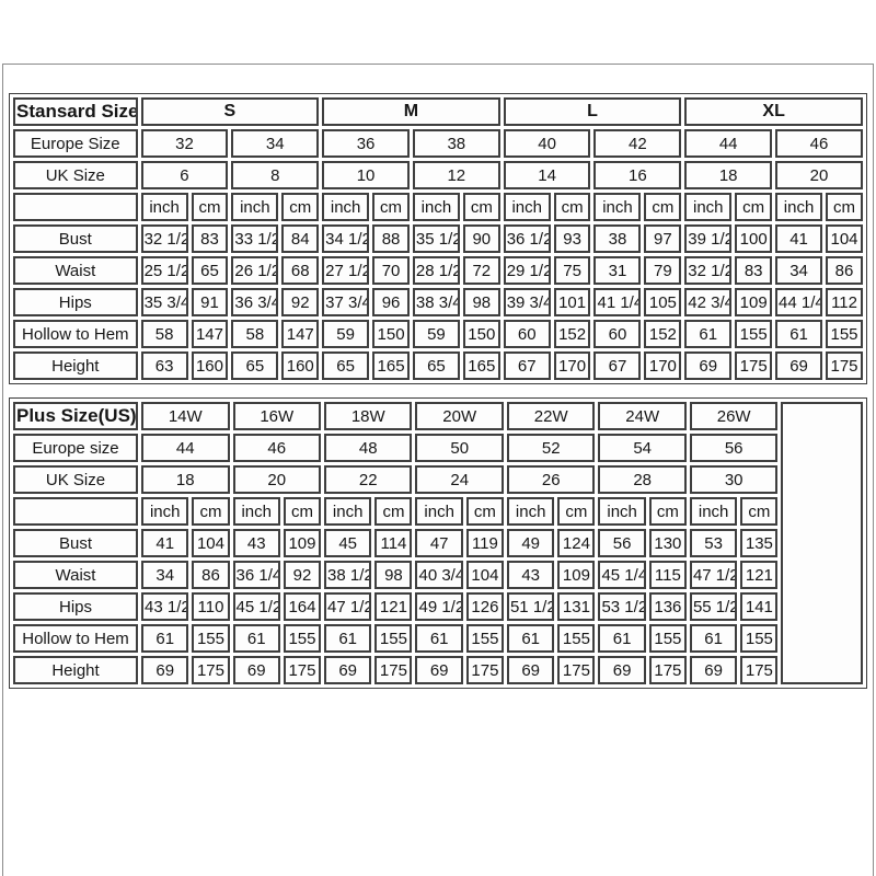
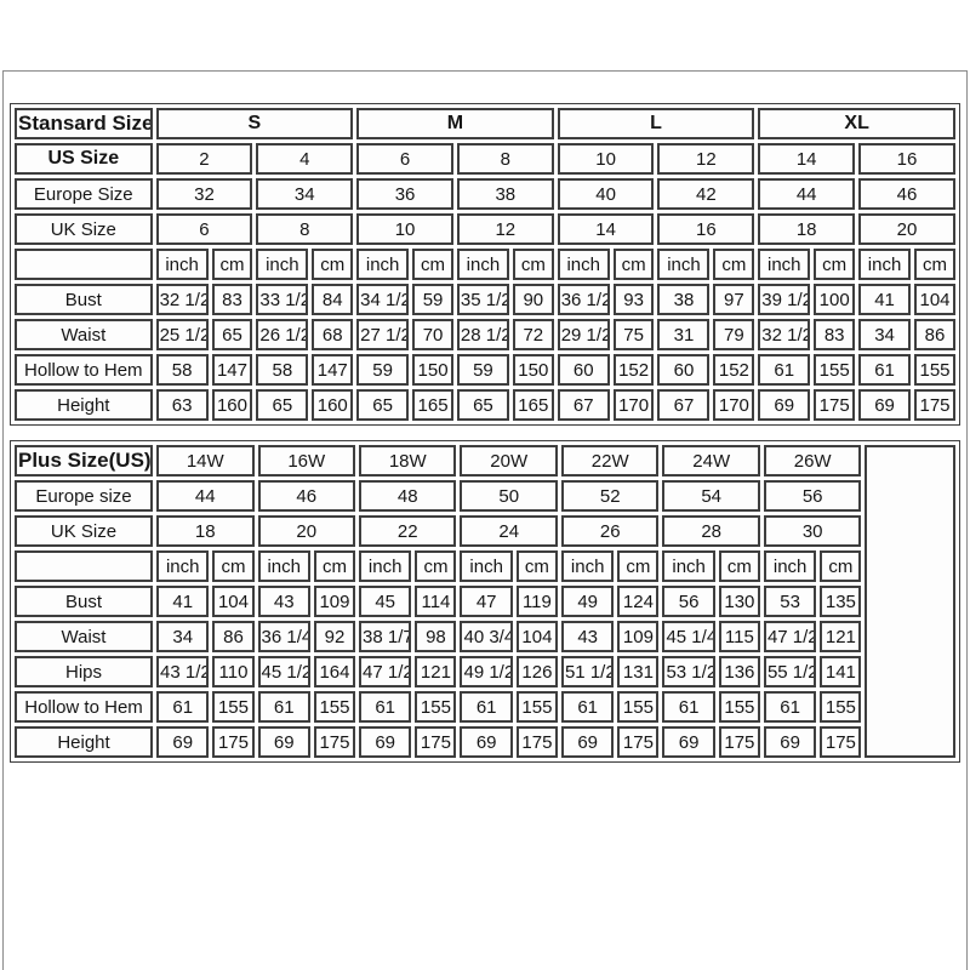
  Stansard Size	S	M	L	XL
+ US Size	2	4	6	8	10	12	14	16
  Europe Size	32	34	36	38	40	42	44	46
  UK Size	6	8	10	12	14	16	18	20
  	inch	cm	inch	cm	inch	cm	inch	cm	inch	cm	inch	cm	inch	cm	inch	cm
- Bust	32 1/2	83	33 1/2	84	34 1/2	88	35 1/2	90	36 1/2	93	38	97	39 1/2	100	41	104
+ Bust	32 1/2	83	33 1/2	84	34 1/2	59	35 1/2	90	36 1/2	93	38	97	39 1/2	100	41	104
  Waist	25 1/2	65	26 1/2	68	27 1/2	70	28 1/2	72	29 1/2	75	31	79	32 1/2	83	34	86
- Hips	35 3/4	91	36 3/4	92	37 3/4	96	38 3/4	98	39 3/4	101	41 1/4	105	42 3/4	109	44 1/4	112
  Hollow to Hem	58	147	58	147	59	150	59	150	60	152	60	152	61	155	61	155
  Height	63	160	65	160	65	165	65	165	67	170	67	170	69	175	69	175
  Plus Size(US)	14W	16W	18W	20W	22W	24W	26W
  Europe size	44	46	48	50	52	54	56
  UK Size	18	20	22	24	26	28	30
  	inch	cm	inch	cm	inch	cm	inch	cm	inch	cm	inch	cm	inch	cm
  Bust	41	104	43	109	45	114	47	119	49	124	56	130	53	135
- Waist	34	86	36 1/4	92	38 1/2	98	40 3/4	104	43	109	45 1/4	115	47 1/2	121
+ Waist	34	86	36 1/4	92	38 1/7	98	40 3/4	104	43	109	45 1/4	115	47 1/2	121
  Hips	43 1/2	110	45 1/2	164	47 1/2	121	49 1/2	126	51 1/2	131	53 1/2	136	55 1/2	141
  Hollow to Hem	61	155	61	155	61	155	61	155	61	155	61	155	61	155
  Height	69	175	69	175	69	175	69	175	69	175	69	175	69	175
